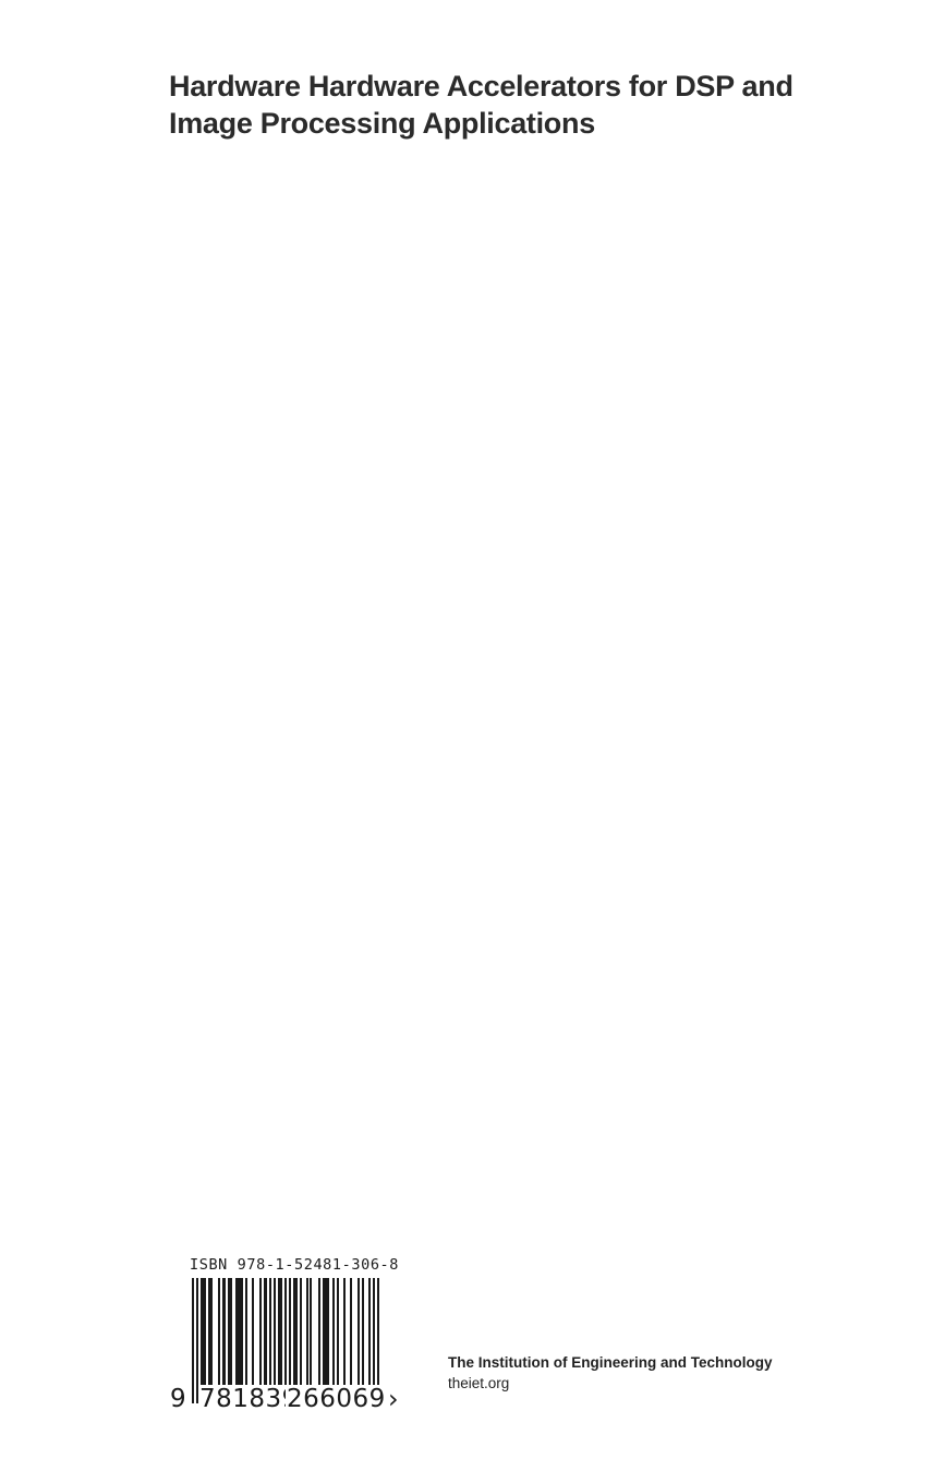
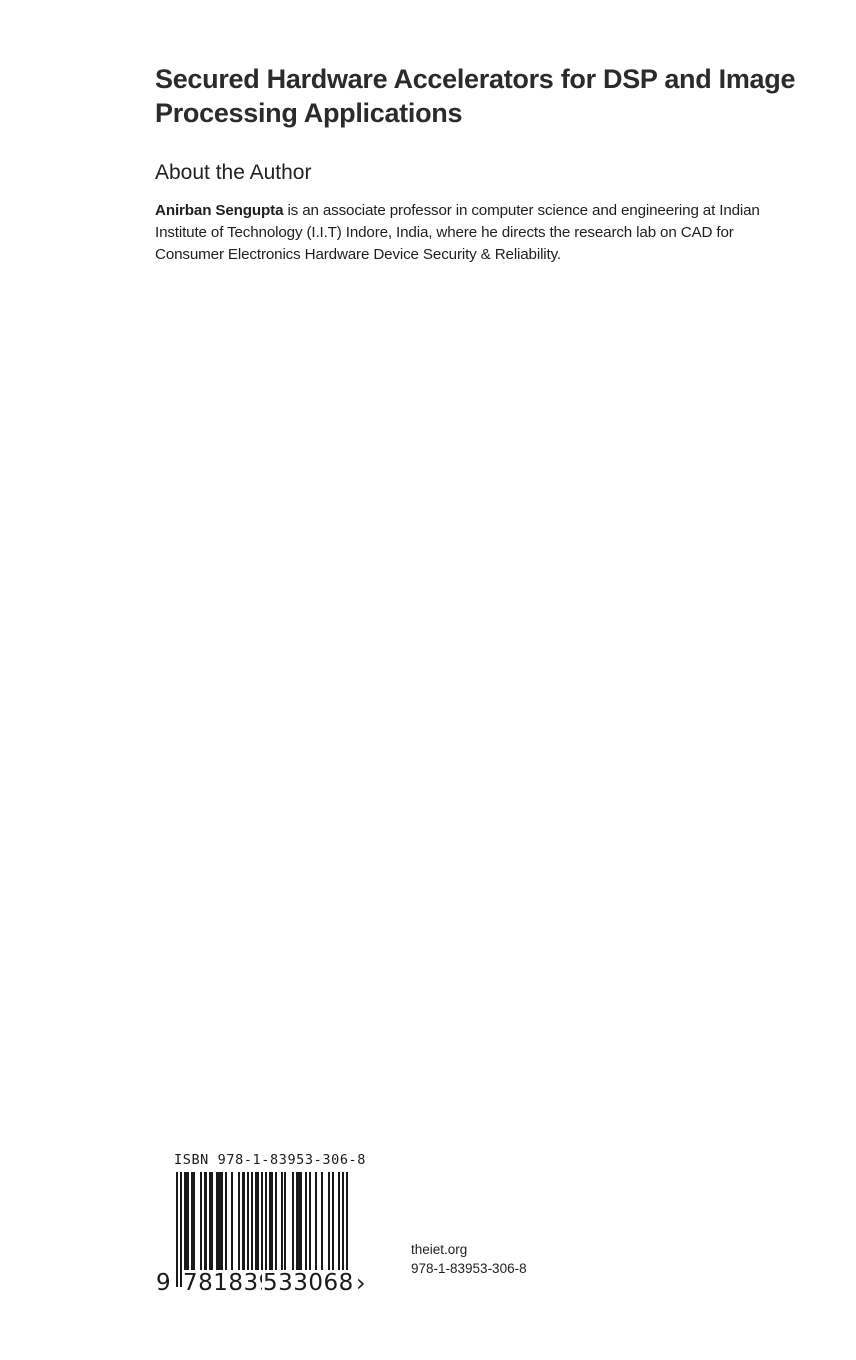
- Hardware Hardware Accelerators for DSP and Image Processing Applications
+ Secured Hardware Accelerators for DSP and Image Processing Applications
+ About the Author
+ Anirban Sengupta is an associate professor in computer science and engineering at Indian Institute of Technology (I.I.T) Indore, India, where he directs the research lab on CAD for Consumer Electronics Hardware Device Security & Reliability.
- ISBN 978-1-52481-306-8
+ ISBN 978-1-83953-306-8
  9
  78183
- 266069
+ 533068
  ›
- The Institution of Engineering and Technology
  theiet.org
+ 978-1-83953-306-8
